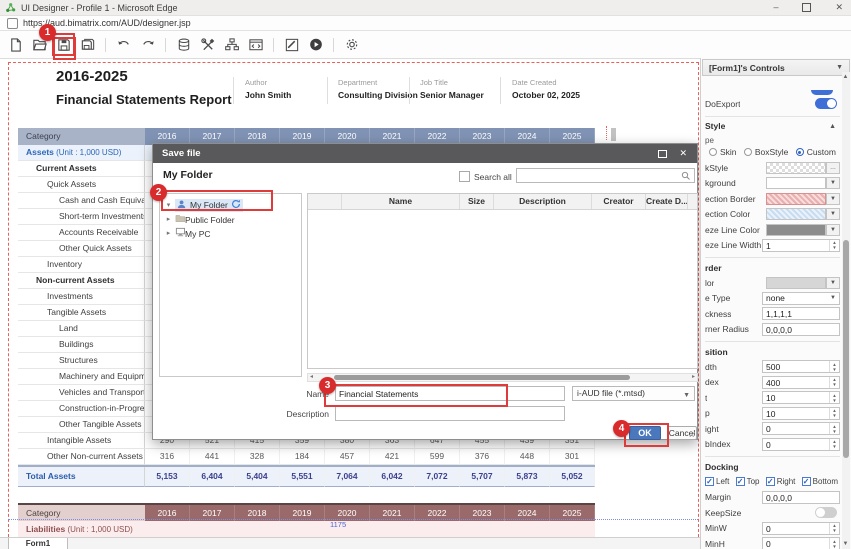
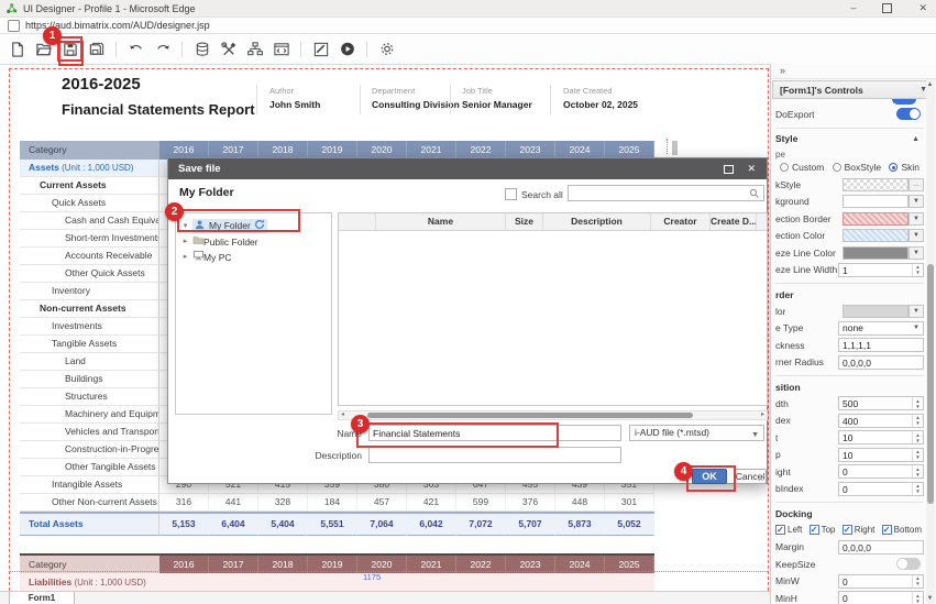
  UI Designer - Profile 1 - Microsoft Edge
  –
  ✕
  https://aud.bimatrix.com/AUD/designer.jsp
  1
  1175
  2016-2025
  Financial Statements Report
  Author
  John Smith
  Department
  Consulting Division
  Job Title
  Senior Manager
  Date Created
  October 02, 2025
  Category
  2016
  2017
  2018
  2019
  2020
  2021
  2022
  2023
  2024
  2025
  Assets (Unit : 1,000 USD)
  Current Assets
  Quick Assets
  Cash and Cash Equiva
  Short-term Investment
  Accounts Receivable
  Other Quick Assets
  Inventory
  Non-current Assets
  Investments
  Tangible Assets
  Land
  Buildings
  Structures
  Machinery and Equipm
  Vehicles and Transpor
  Construction-in-Progre
  Other Tangible Assets
  Intangible Assets
  290
  521
  415
  359
  380
  363
  647
  455
  439
  351
  Other Non-current Assets
  316
  441
  328
  184
  457
  421
  599
  376
  448
  301
  Total Assets
  5,153
  6,404
  5,404
  5,551
  7,064
  6,042
  7,072
  5,707
  5,873
  5,052
  Category
  2016
  2017
  2018
  2019
  2020
  2021
  2022
  2023
  2024
  2025
  Liabilities (Unit : 1,000 USD)
  Save file
  ✕
  My Folder
  Search all
  My Folder
  Public Folder
  My PC
  Name
  Size
  Description
  Creator
  Create D...
  Name
  Financial Statements
  i-AUD file (*.mtsd)
  Description
  OK
  2
  3
  4
  Form1
+ »
  [Form1]'s Controls
  DoExport
  Style
  pe
- Skin
+ Custom
  BoxStyle
- Custom
+ Skin
  kStyle
  kground
  ection Border
  ection Color
  eze Line Color
  eze Line Width
  1
  rder
  lor
  e Type
  none
  ckness
  1,1,1,1
  rner Radius
  0,0,0,0
  sition
  dth
  500
  dex
  400
  t
  10
  p
  10
  ight
  0
  bIndex
  0
  Docking
  ✓
  Left
  ✓
  Top
  ✓
  Right
  ✓
  Bottom
  Margin
  0,0,0,0
  KeepSize
  MinW
  0
  MinH
  0
